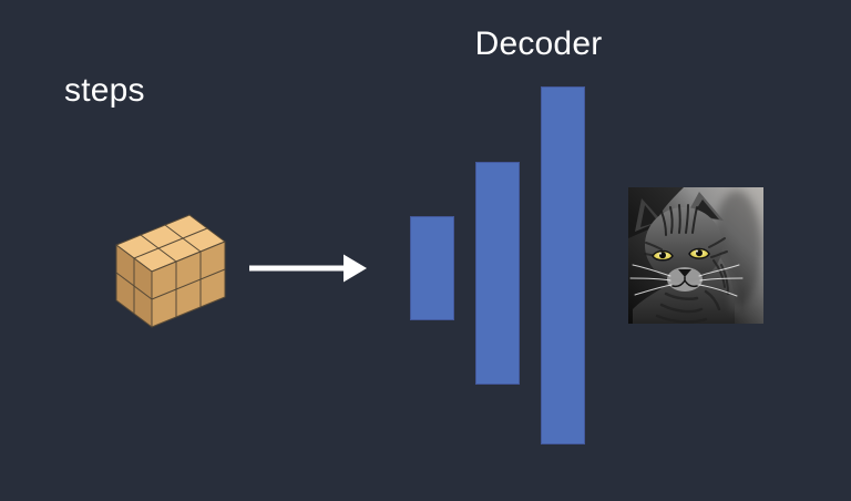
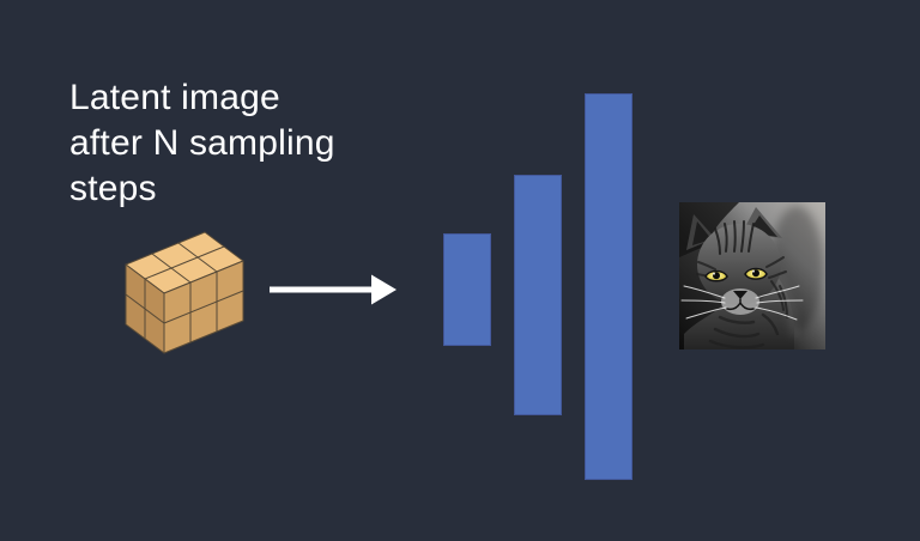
+ Latent image
+ after N sampling
  steps
- Decoder
